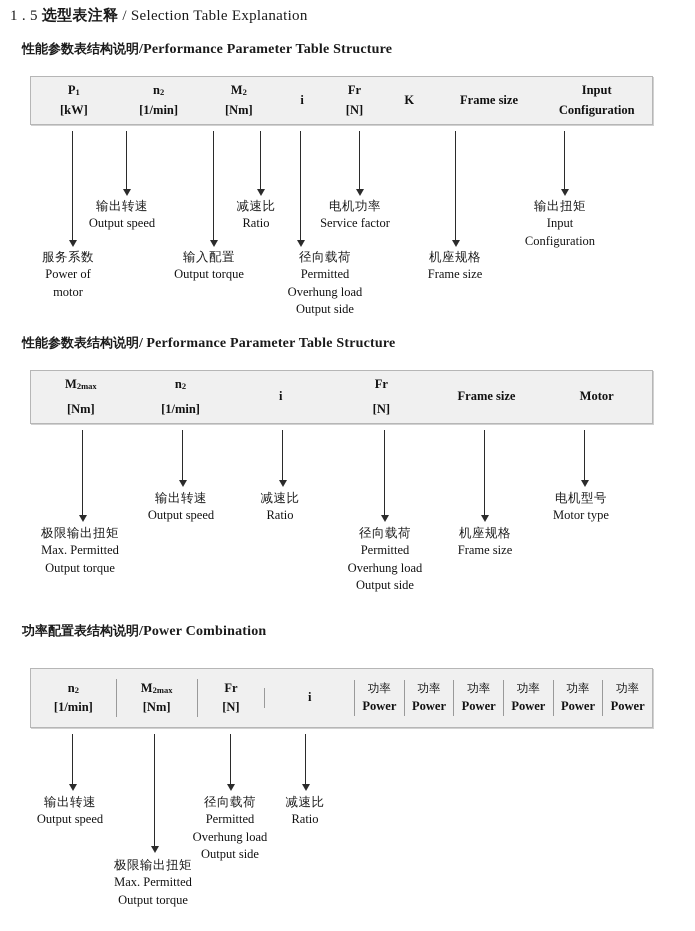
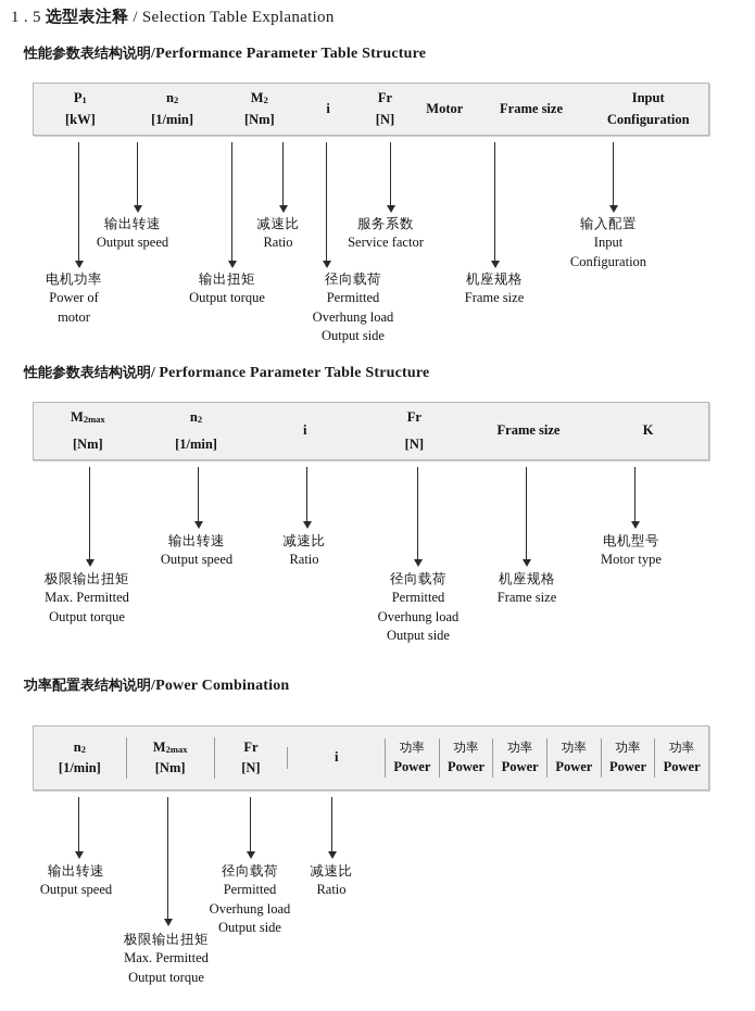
  1 . 5 选型表注释 / Selection Table Explanation
  性能参数表结构说明/Performance Parameter Table Structure
  P1
  [kW]
  n2
  [1/min]
  M2
  [Nm]
  i
  Fr
  [N]
- K
+ Motor
  Frame size
  Input
  Configuration
  输出转速
  Output speed
  减速比
  Ratio
- 电机功率
+ 服务系数
  Service factor
- 输出扭矩
+ 输入配置
  Input
  Configuration
- 服务系数
+ 电机功率
  Power of
  motor
- 输入配置
+ 输出扭矩
  Output torque
  径向载荷
  Permitted
  Overhung load
  Output side
  机座规格
  Frame size
  性能参数表结构说明/ Performance Parameter Table Structure
  M2max
  [Nm]
  n2
  [1/min]
  i
  Fr
  [N]
  Frame size
- Motor
+ K
  输出转速
  Output speed
  减速比
  Ratio
  电机型号
  Motor type
  极限输出扭矩
  Max. Permitted
  Output torque
  径向载荷
  Permitted
  Overhung load
  Output side
  机座规格
  Frame size
  功率配置表结构说明/Power Combination
  n2
  [1/min]
  M2max
  [Nm]
  Fr
  [N]
  i
  功率
  Power
  功率
  Power
  功率
  Power
  功率
  Power
  功率
  Power
  功率
  Power
  输出转速
  Output speed
  径向载荷
  Permitted
  Overhung load
  Output side
  减速比
  Ratio
  极限输出扭矩
  Max. Permitted
  Output torque
